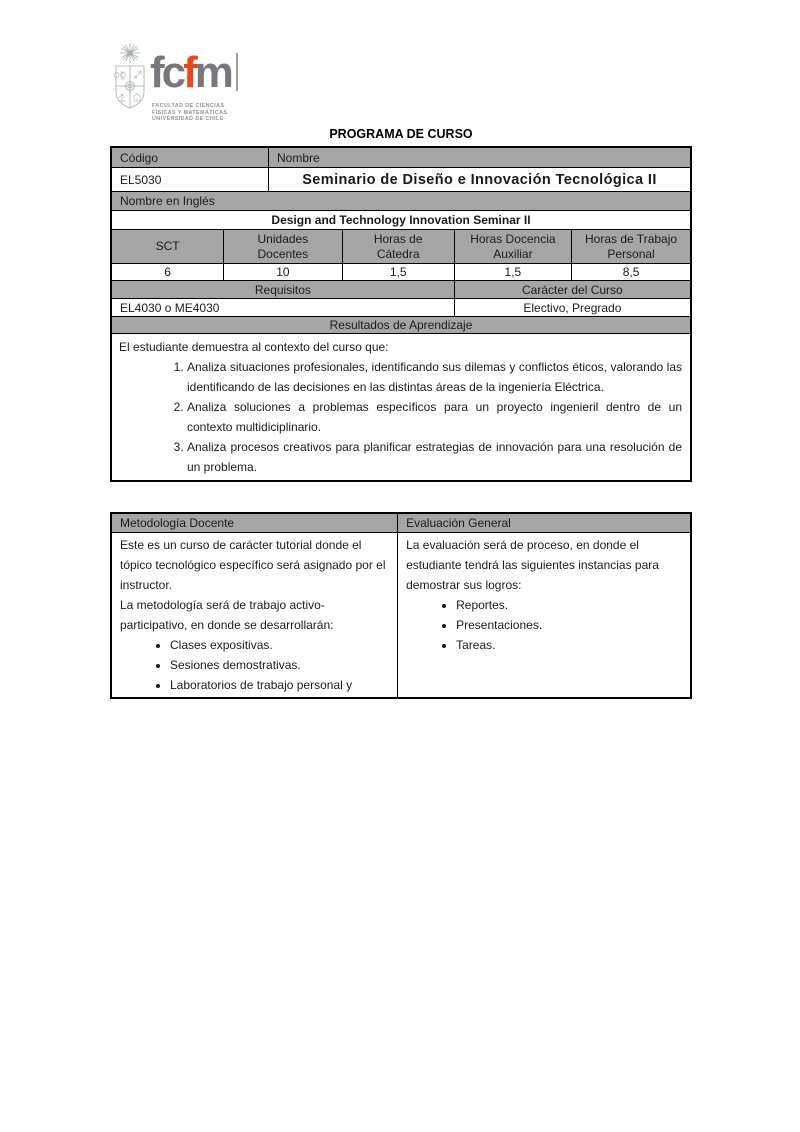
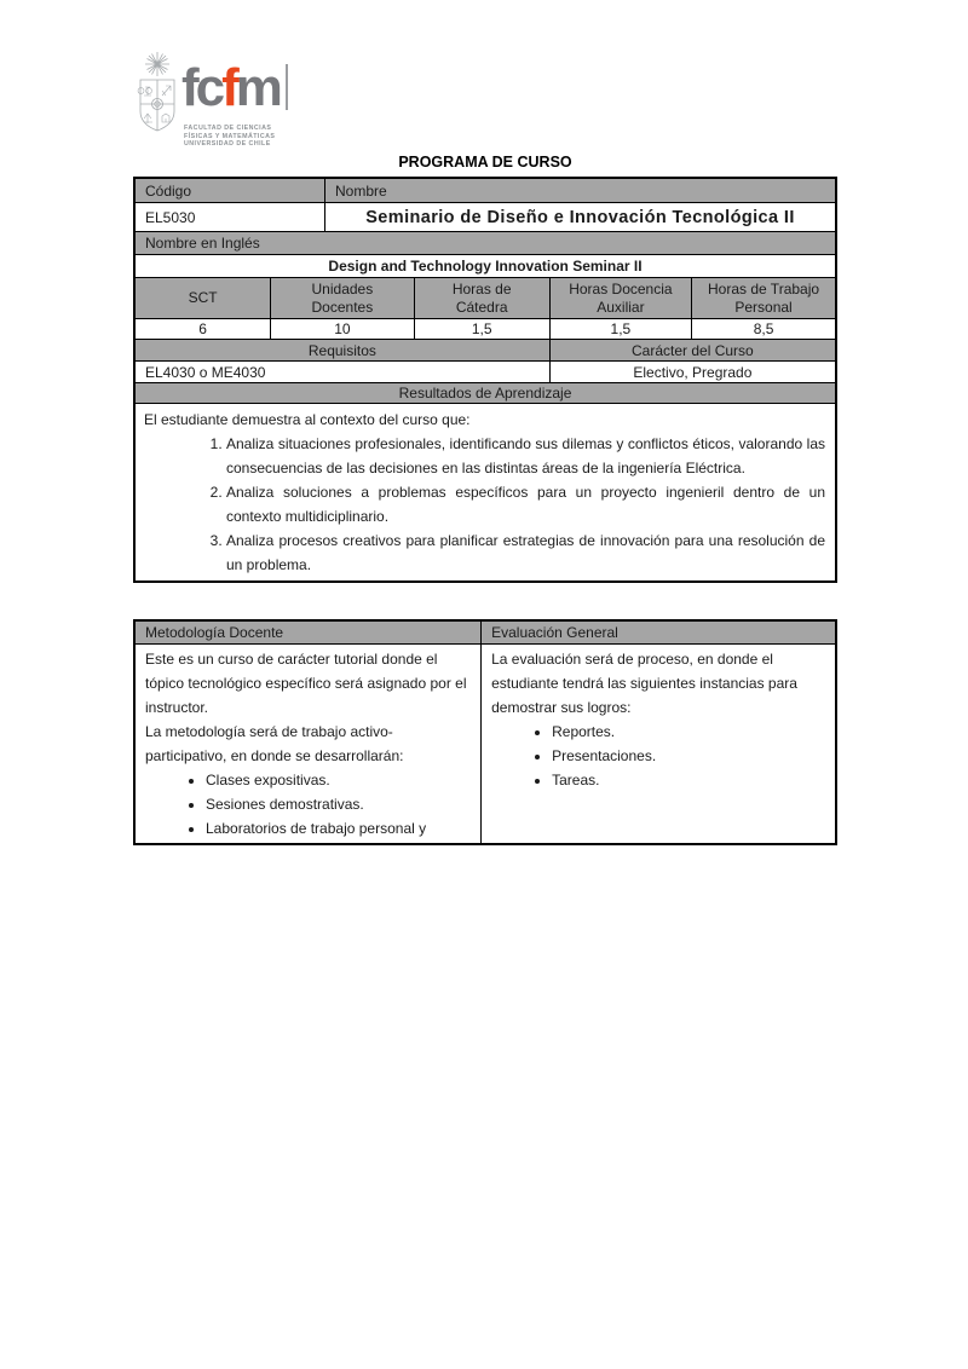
  fcfm
  PROGRAMA DE CURSO
  Código
  Nombre
  EL5030
  Seminario de Diseño e Innovación Tecnológica II
  Nombre en Inglés
  Design and Technology Innovation Seminar II
  SCT
  Unidades
  Docentes
  Horas de
  Cátedra
  Horas Docencia
  Auxiliar
  Horas de Trabajo
  Personal
  6
  10
  1,5
  1,5
  8,5
  Requisitos
  Carácter del Curso
  EL4030 o ME4030
  Electivo, Pregrado
  Resultados de Aprendizaje
  El estudiante demuestra al contexto del curso que:
- Analiza situaciones profesionales, identificando sus dilemas y conflictos éticos, valorando las identificando de las decisiones en las distintas áreas de la ingeniería Eléctrica.
+ Analiza situaciones profesionales, identificando sus dilemas y conflictos éticos, valorando las consecuencias de las decisiones en las distintas áreas de la ingeniería Eléctrica.
  Analiza soluciones a problemas específicos para un proyecto ingenieril dentro de un contexto multidiciplinario.
  Analiza procesos creativos para planificar estrategias de innovación para una resolución de un problema.
  Metodología Docente
  Evaluación General
  Este es un curso de carácter tutorial donde el tópico tecnológico específico será asignado por el instructor.
  La metodología será de trabajo activo-participativo, en donde se desarrollarán:
  Clases expositivas.
  Sesiones demostrativas.
  Laboratorios de trabajo personal y
  La evaluación será de proceso, en donde el estudiante tendrá las siguientes instancias para demostrar sus logros:
  Reportes.
  Presentaciones.
  Tareas.
